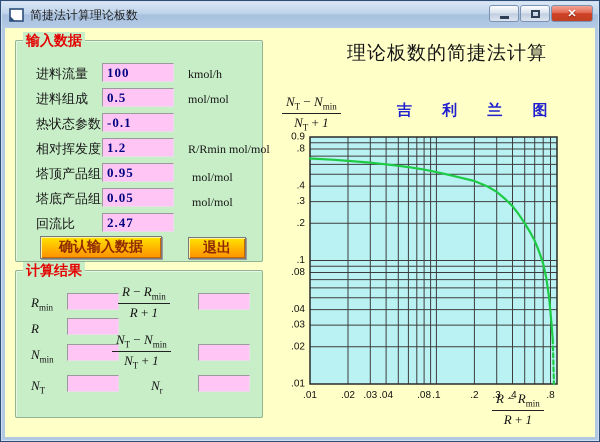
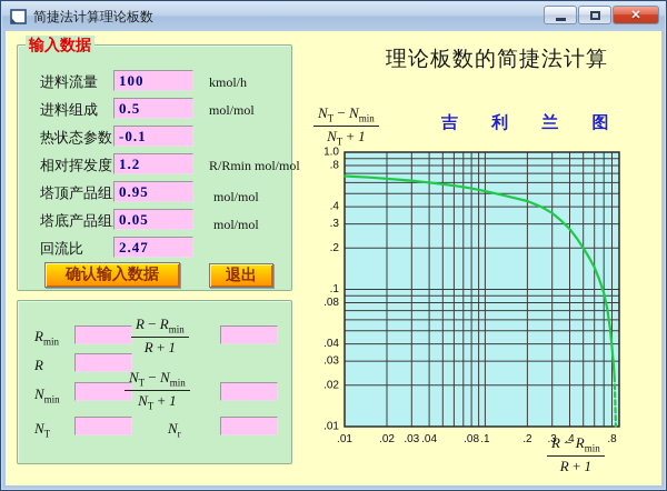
  简捷法计算理论板数
  ✕
  输入数据
  进料流量
  100
  kmol/h
  进料组成
  0.5
  mol/mol
  热状态参数
  -0.1
  相对挥发度
  1.2
  R/Rmin mol/mol
  塔顶产品组
  0.95
  mol/mol
  塔底产品组
  0.05
  mol/mol
  回流比
  2.47
  确认输入数据
  退出
- 计算结果
  Rmin
  R − Rmin
  R + 1
  R
  Nmin
  NT − Nmin
  NT + 1
  NT
  Nr
  理论板数的简捷法计算
  NT − Nmin
  NT + 1
  吉 利 兰 图
  .01
  .02
  .03
  .04
  .08
  .1
  .2
  .3
  .4
  .8
- 0.9
+ 1.0
  .8
  .4
  .3
  .2
  .1
  .08
  .04
  .03
  .02
  .01
  R − Rmin
  R + 1
